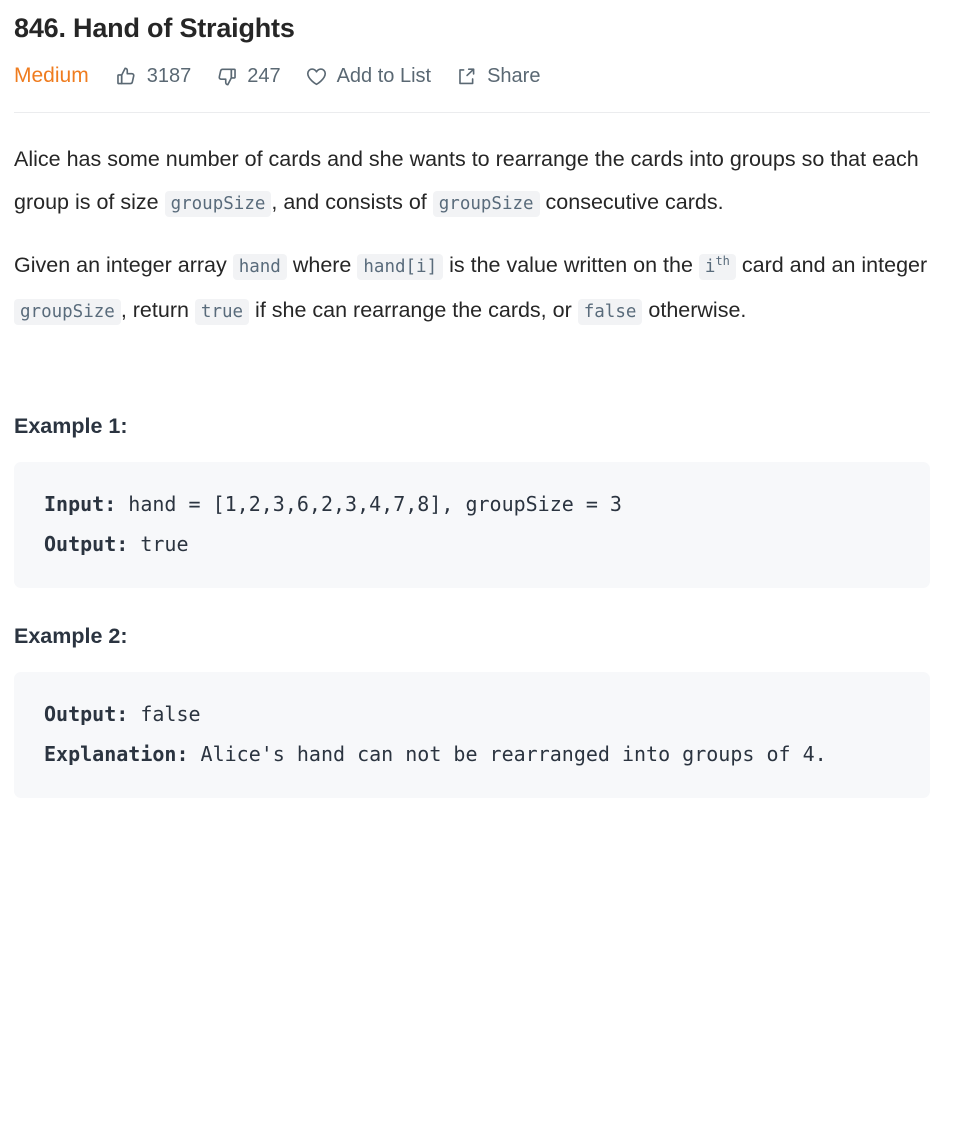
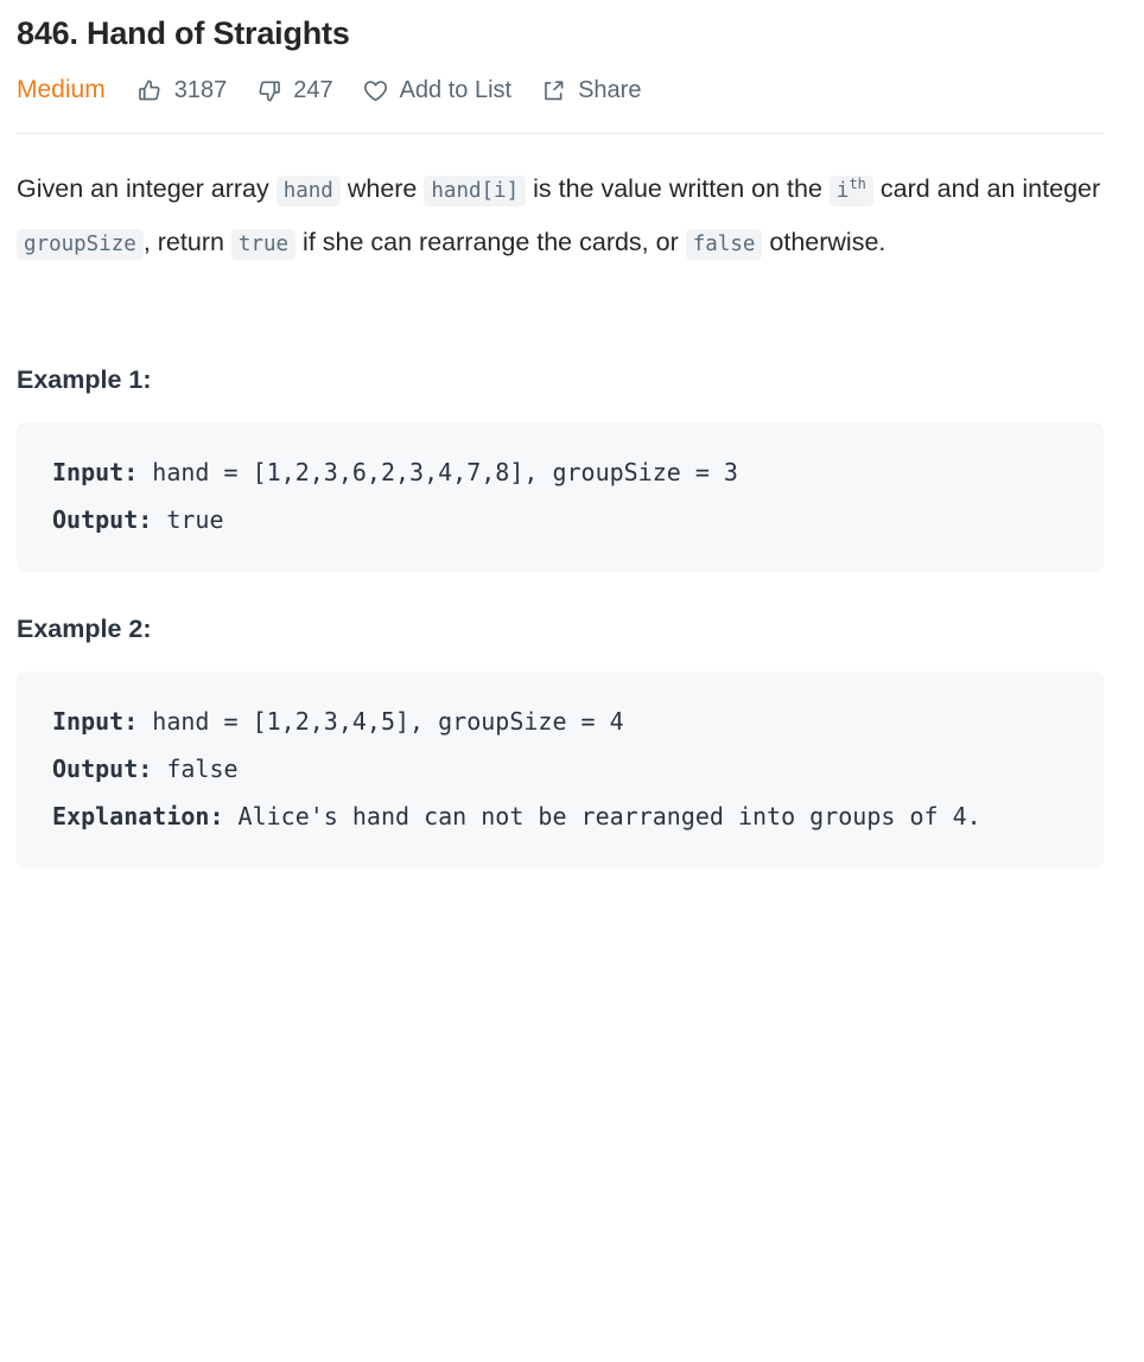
  846. Hand of Straights
  Medium
  3187
  247
  Add to List
  Share
- Alice has some number of cards and she wants to rearrange the cards into groups so that each group is of size groupSize , and consists of groupSize consecutive cards.
  Given an integer array hand where hand[i] is the value written on the ith card and an integer groupSize , return true if she can rearrange the cards, or false otherwise.
  Example 1:
  Input: hand = [1,2,3,6,2,3,4,7,8], groupSize = 3
  Output: true
  Example 2:
+ Input: hand = [1,2,3,4,5], groupSize = 4
  Output: false
  Explanation: Alice's hand can not be rearranged into groups of 4.
